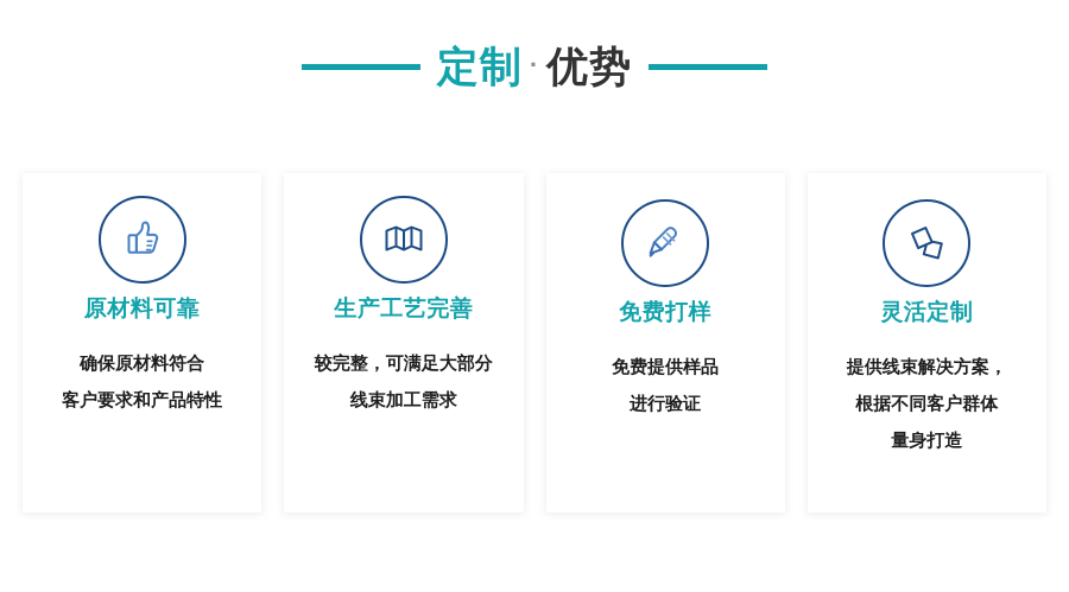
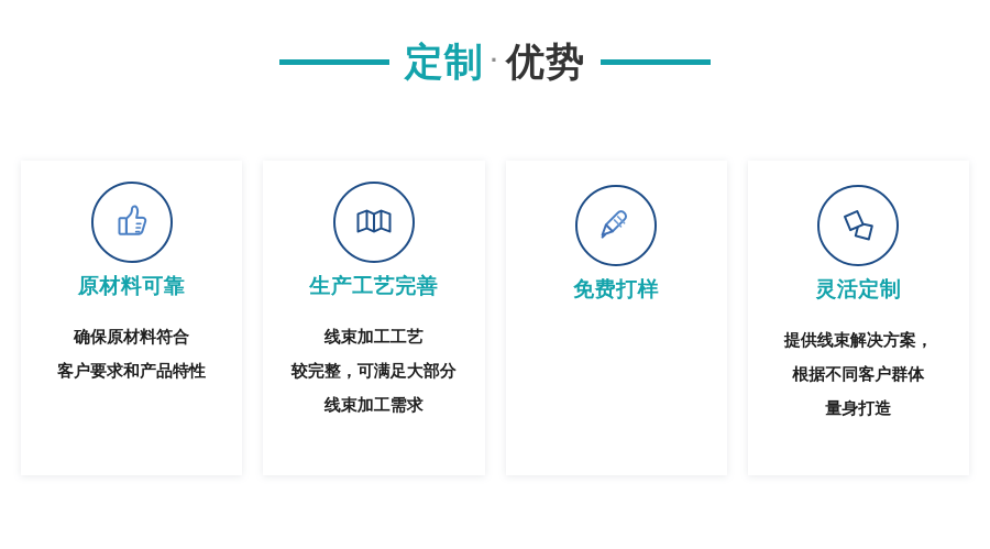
  定制
  ·
  优势
  原材料可靠
  确保原材料符合
  客户要求和产品特性
  生产工艺完善
+ 线束加工工艺
  较完整，可满足大部分
  线束加工需求
  免费打样
- 免费提供样品
- 进行验证
  灵活定制
  提供线束解决方案，
  根据不同客户群体
  量身打造
